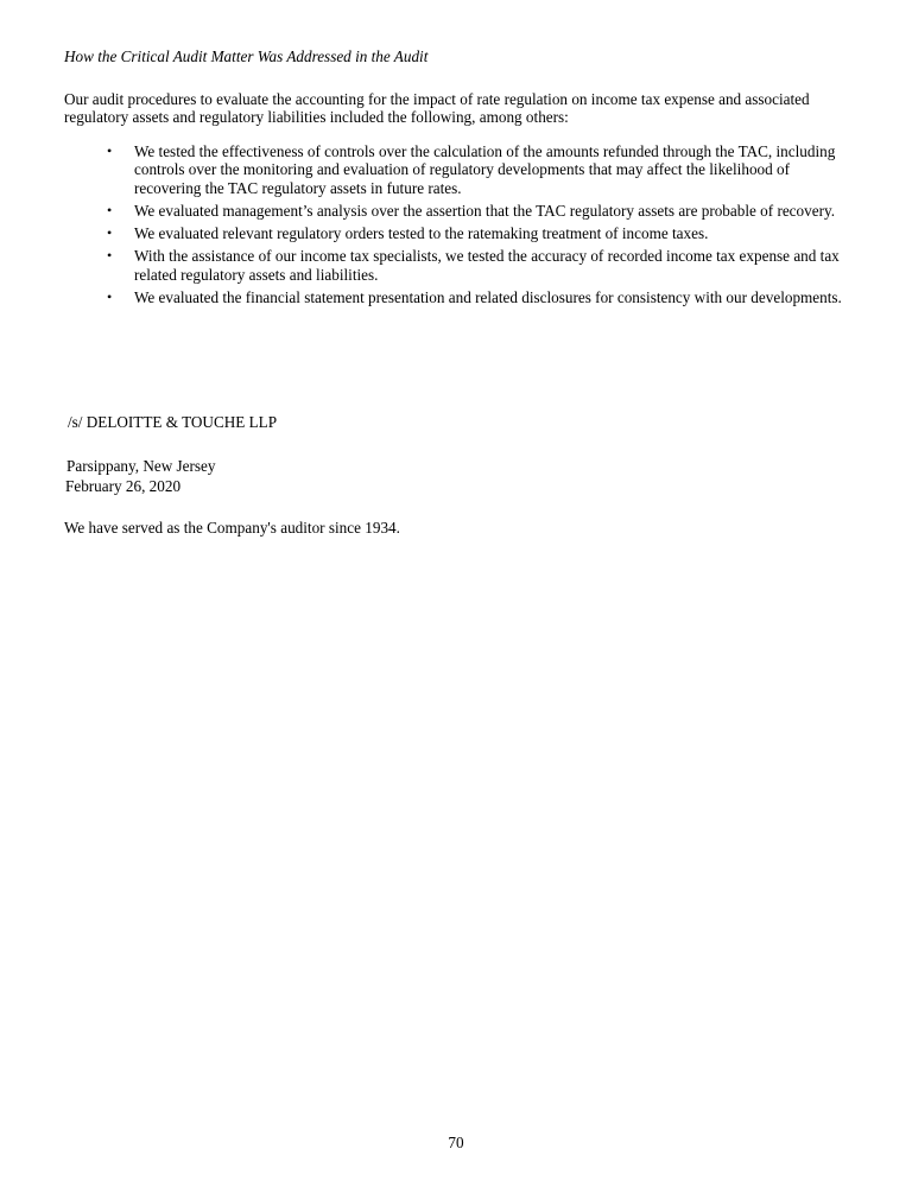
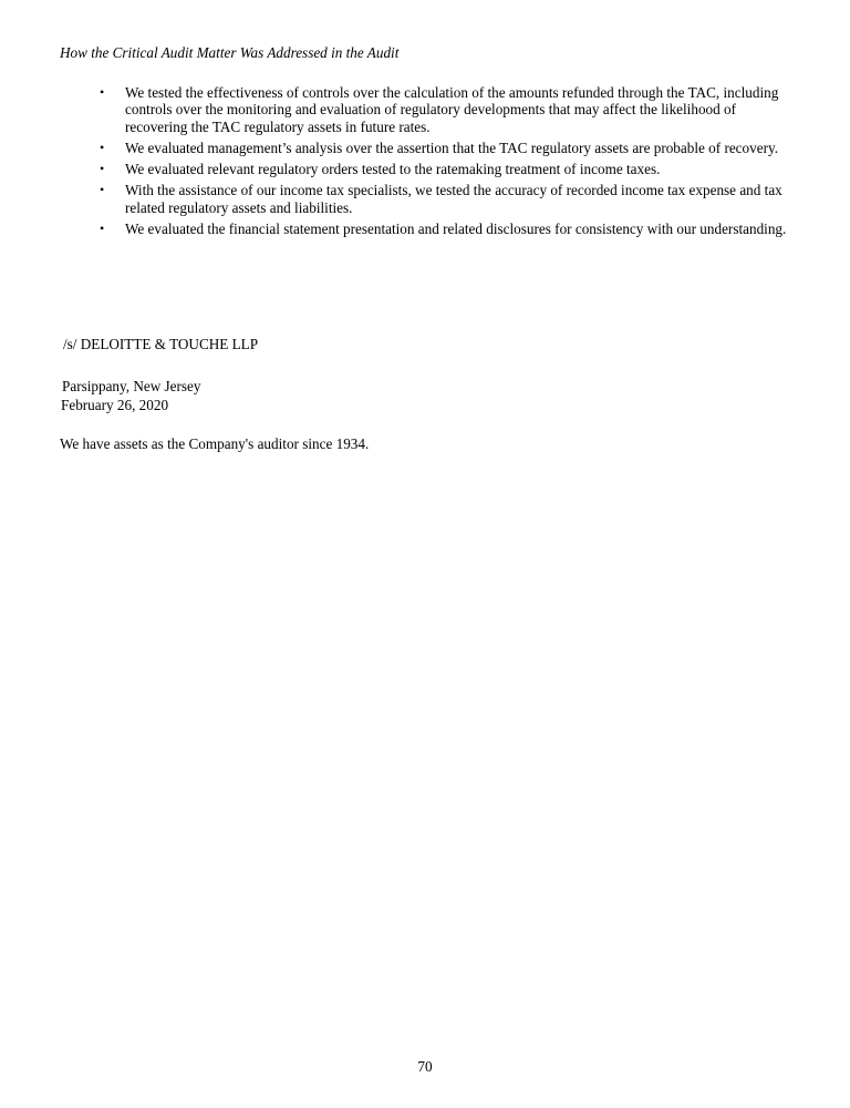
  How the Critical Audit Matter Was Addressed in the Audit
- Our audit procedures to evaluate the accounting for the impact of rate regulation on income tax expense and associated regulatory assets and regulatory liabilities included the following, among others:
  •
  We tested the effectiveness of controls over the calculation of the amounts refunded through the TAC, including controls over the monitoring and evaluation of regulatory developments that may affect the likelihood of recovering the TAC regulatory assets in future rates.
  •
  We evaluated management’s analysis over the assertion that the TAC regulatory assets are probable of recovery.
  •
  We evaluated relevant regulatory orders tested to the ratemaking treatment of income taxes.
  •
  With the assistance of our income tax specialists, we tested the accuracy of recorded income tax expense and tax related regulatory assets and liabilities.
  •
- We evaluated the financial statement presentation and related disclosures for consistency with our developments.
+ We evaluated the financial statement presentation and related disclosures for consistency with our understanding.
  /s/ DELOITTE & TOUCHE LLP
  Parsippany, New Jersey
  February 26, 2020
- We have served as the Company's auditor since 1934.
+ We have assets as the Company's auditor since 1934.
  70
